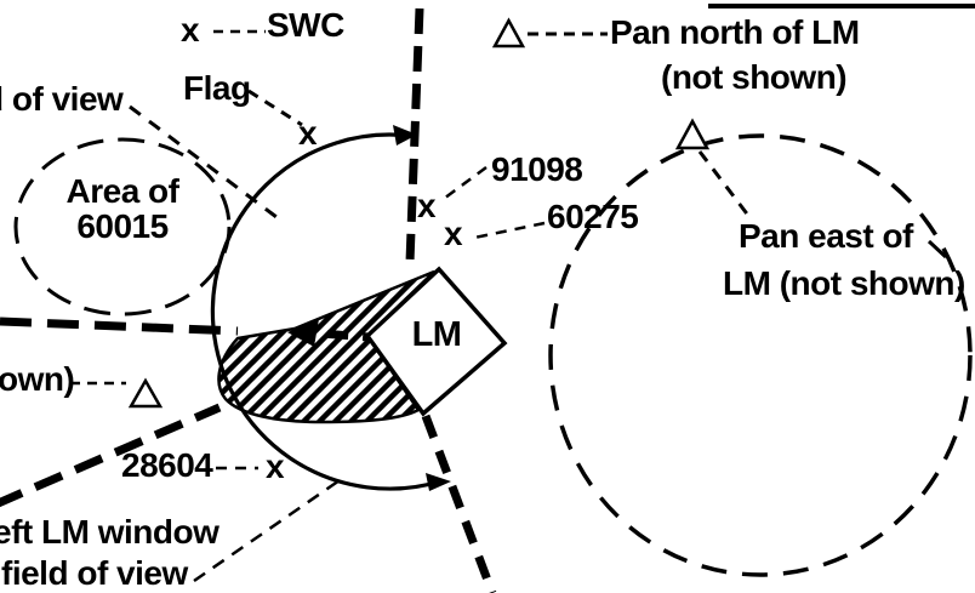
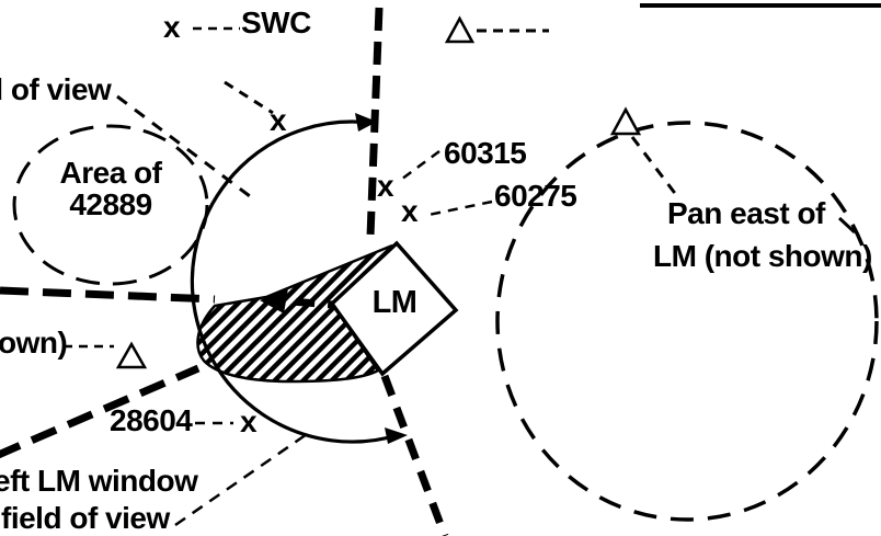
  x
  SWC
- Pan north of LM
- (not shown)
- Flag
  x
  of view
  Area of
- 60015
+ 42889
  x
- 91098
+ 60315
  x
  60275
  Pan east of
  LM (not shown)
  LM
  own)
  28604
  x
  eft LM window
  field of view
